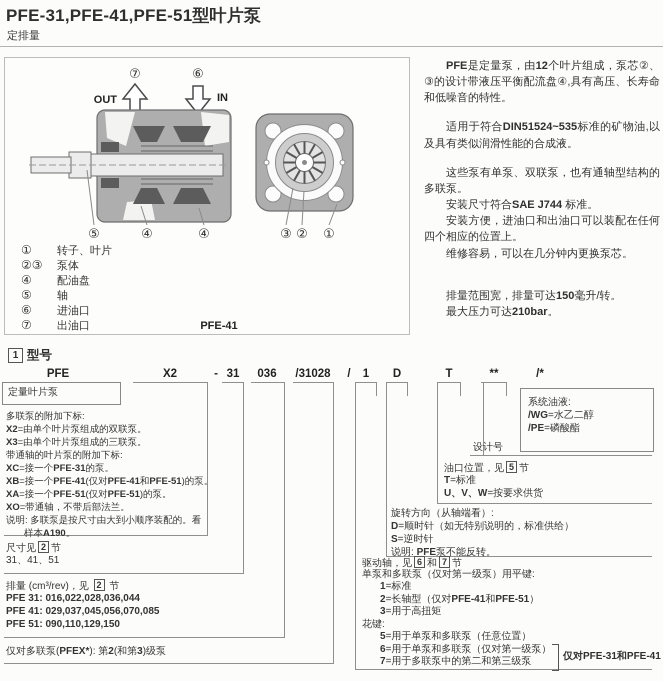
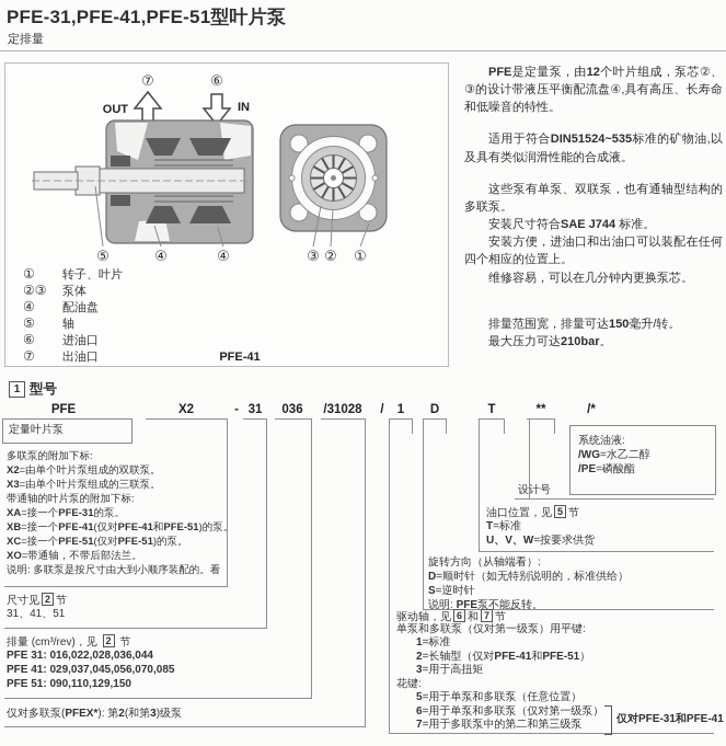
  PFE-31,PFE-41,PFE-51型叶片泵
  定排量
  ⑦
  ⑥
  OUT
  IN
  ⑤
  ④
  ④
  ③
  ②
  ①
  ①
  转子、叶片
  ②③
  泵体
  ④
  配油盘
  ⑤
  轴
  ⑥
  进油口
  ⑦
  出油口
  PFE-41
  PFE是定量泵，由12个叶片组成，泵芯②、③的设计带液压平衡配流盘④,具有高压、长寿命和低噪音的特性。
  适用于符合DIN51524~535标准的矿物油,以及具有类似润滑性能的合成液。
  这些泵有单泵、双联泵，也有通轴型结构的多联泵。
  安装尺寸符合SAE J744 标准。
  安装方便，进油口和出油口可以装配在任何四个相应的位置上。
  维修容易，可以在几分钟内更换泵芯。
  排量范围宽，排量可达150毫升/转。
  最大压力可达210bar。
  1
  型号
  PFE
  X2
  -
  31
  036
  /31028
  /
  1
  D
  T
  **
  /*
  定量叶片泵
  多联泵的附加下标:
  X2=由单个叶片泵组成的双联泵。
  X3=由单个叶片泵组成的三联泵。
  带通轴的叶片泵的附加下标:
- XC=接一个PFE-31的泵。
+ XA=接一个PFE-31的泵。
  XB=接一个PFE-41(仅对PFE-41和PFE-51)的泵。
- XA=接一个PFE-51(仅对PFE-51)的泵。
+ XC=接一个PFE-51(仅对PFE-51)的泵。
  XO=带通轴，不带后部法兰。
  说明: 多联泵是按尺寸由大到小顺序装配的。看
- 样本A190。
  尺寸见 2 节
  31、41、51
  排量 (cm³/rev)，见 2 节
  PFE 31: 016,022,028,036,044
  PFE 41: 029,037,045,056,070,085
  PFE 51: 090,110,129,150
  仅对多联泵(PFEX*): 第2(和第3)级泵
  系统油液:
  /WG=水乙二醇
  /PE=磷酸酯
  设计号
  油口位置，见 5 节
  T=标准
  U、V、W=按要求供货
  旋转方向（从轴端看）:
  D=顺时针（如无特别说明的，标准供给）
  S=逆时针
  说明: PFE泵不能反转。
  驱动轴，见 6 和 7 节
  单泵和多联泵（仅对第一级泵）用平键:
  1=标准
  2=长轴型（仅对PFE-41和PFE-51）
  3=用于高扭矩
  花键:
  5=用于单泵和多联泵（任意位置）
  6=用于单泵和多联泵（仅对第一级泵）
  7=用于多联泵中的第二和第三级泵
  仅对PFE-31和PFE-41
